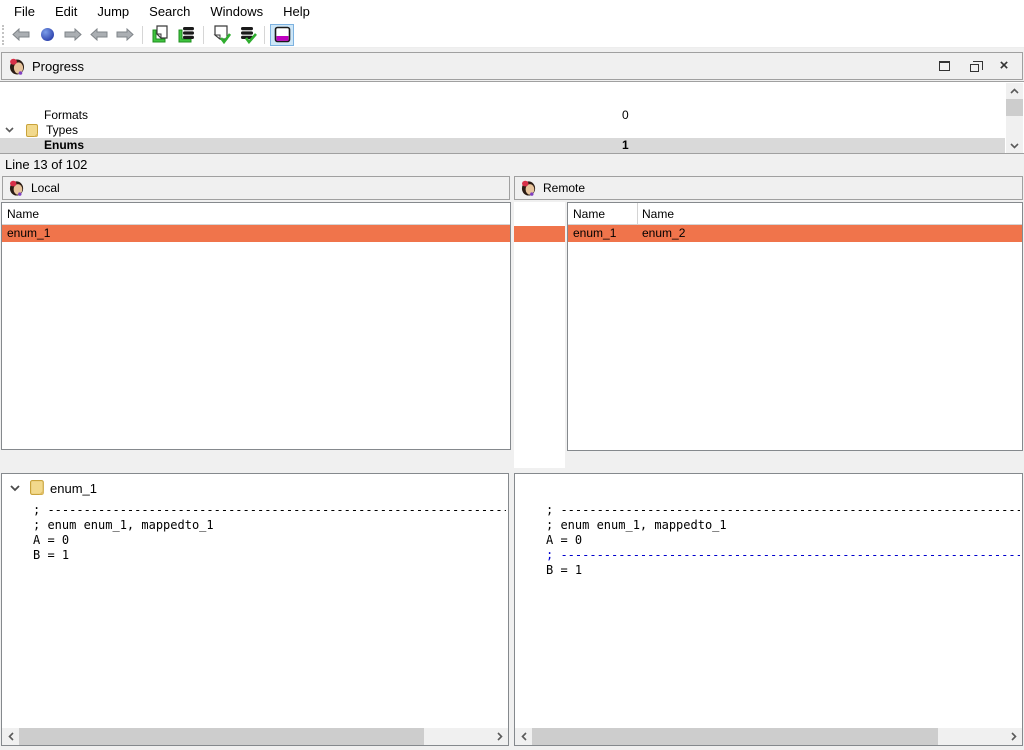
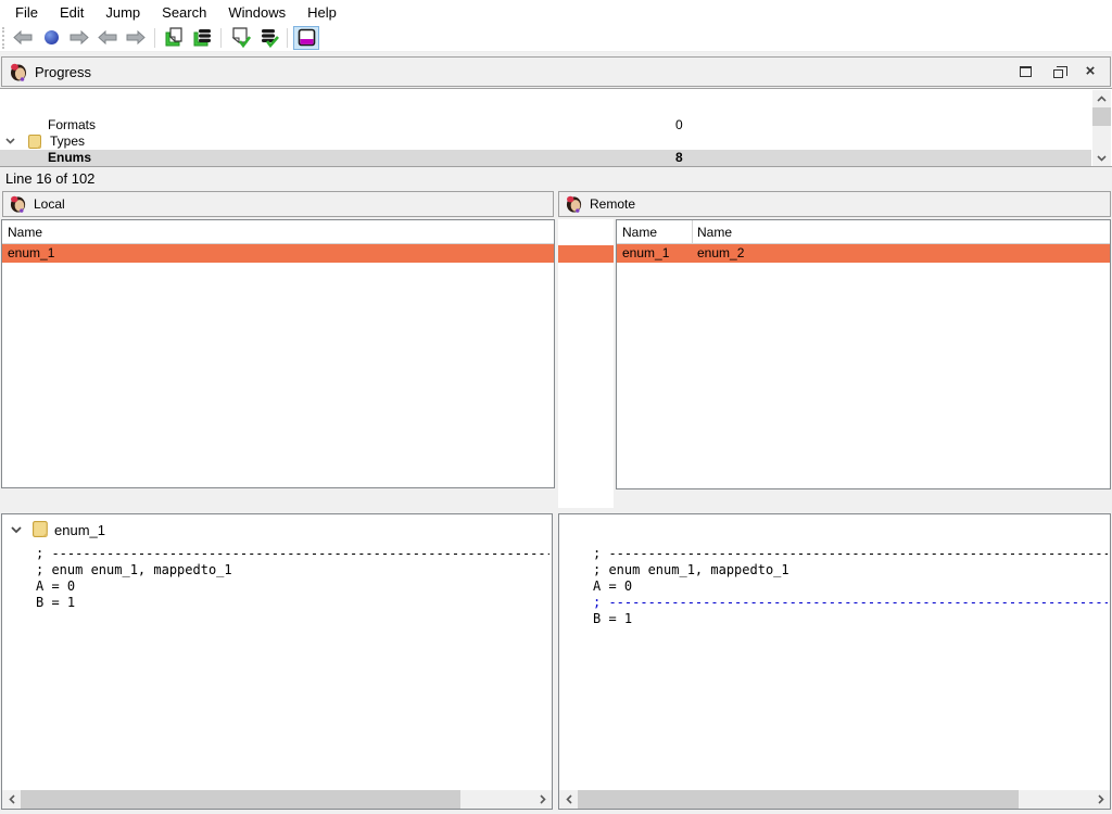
  File
  Edit
  Jump
  Search
  Windows
  Help
  Progress
  ×
  Formats
  0
  Types
  Enums
- 1
+ 8
- Line 13 of 102
+ Line 16 of 102
  Local
  Remote
  Name
  enum_1
  Name
  Name
  enum_1
  enum_2
  enum_1
  ; enum enum_1, mappedto_1
  A = 0
  B = 1
  ; enum enum_1, mappedto_1
  A = 0
  B = 1
